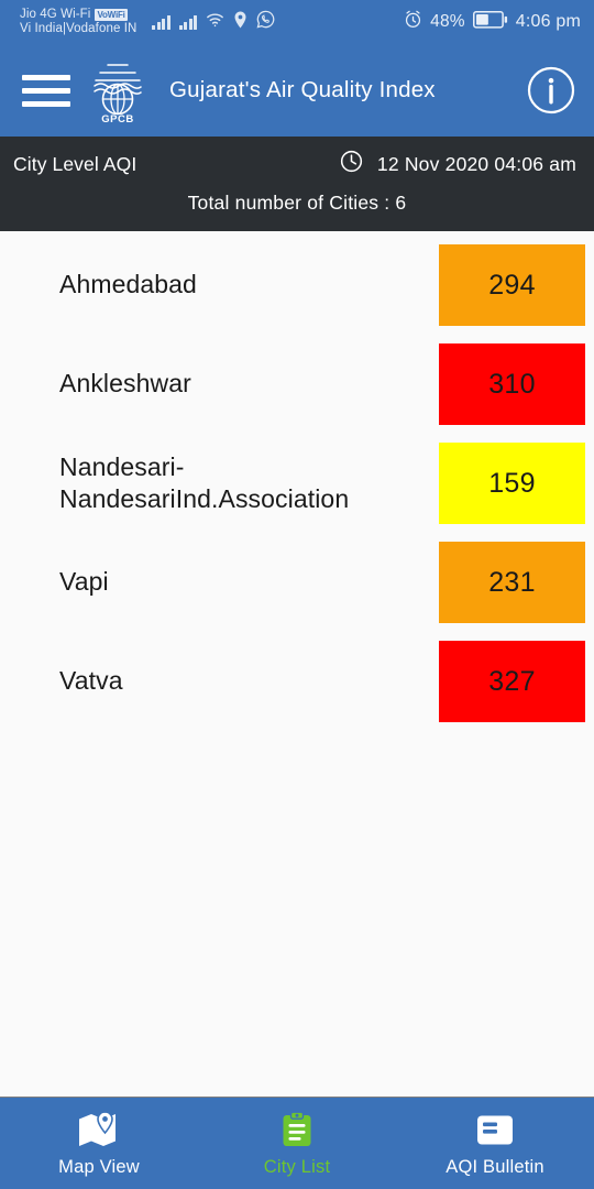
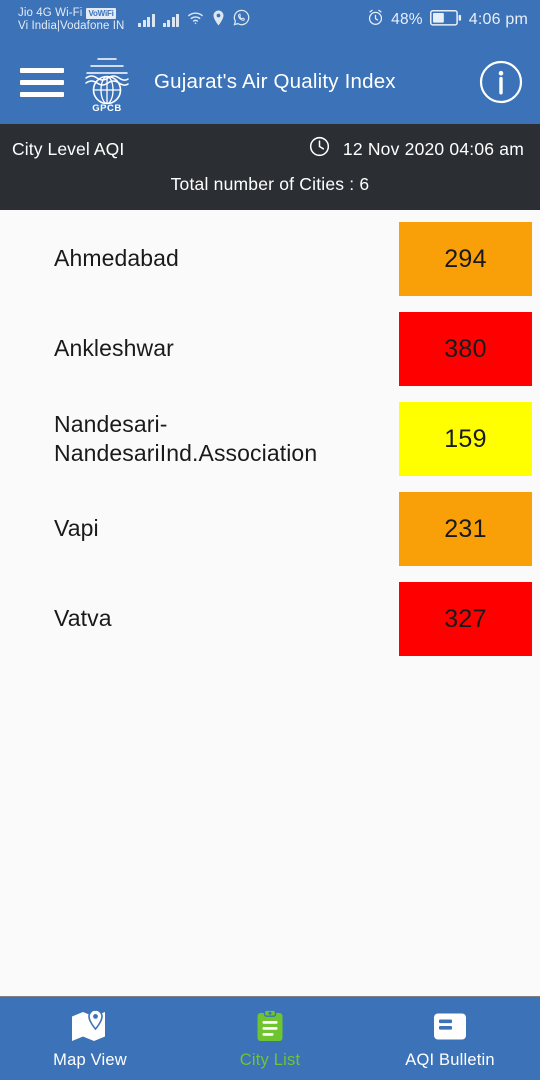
  Jio 4G Wi-Fi
  VoWiFi
  Vi India|Vodafone IN
  48%
  4:06 pm
  GPCB
  Gujarat's Air Quality Index
  City Level AQI
  12 Nov 2020 04:06 am
  Total number of Cities : 6
  Ahmedabad
  294
  Ankleshwar
- 310
+ 380
  Nandesari-NandesariInd.Association
  159
  Vapi
  231
  Vatva
  327
  Map View
  City List
  AQI Bulletin
